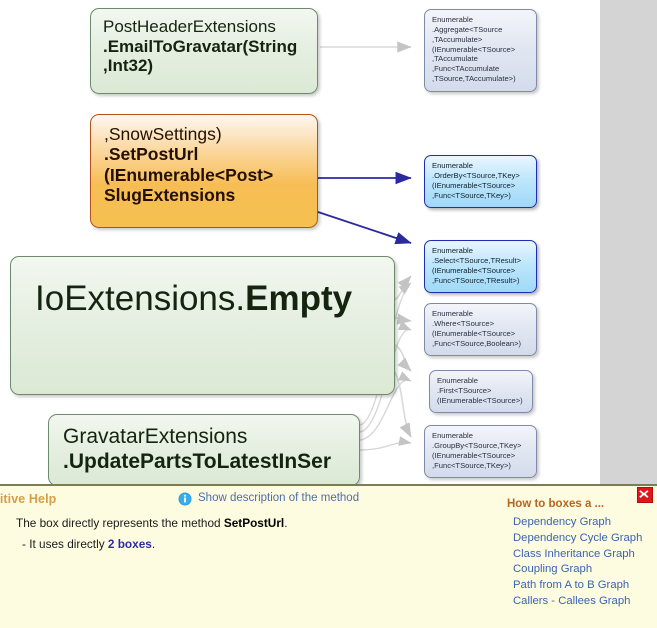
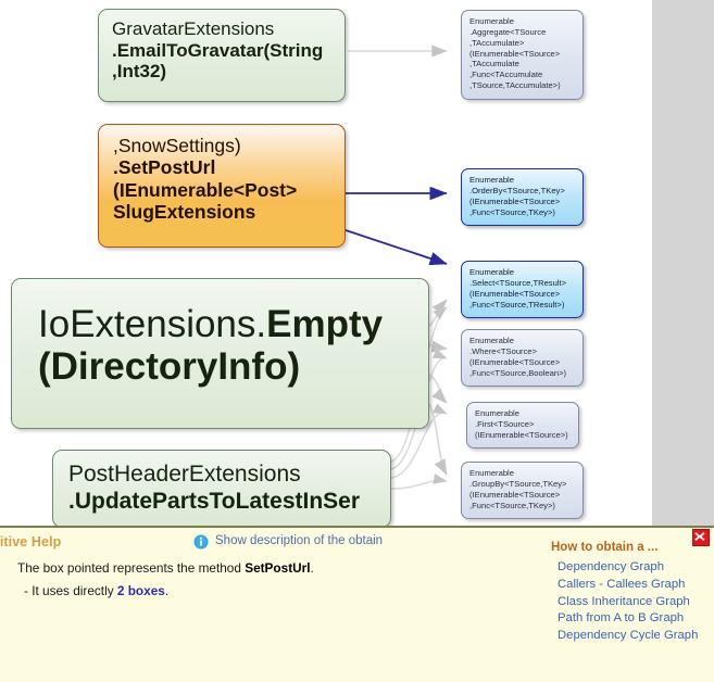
- PostHeaderExtensions
+ GravatarExtensions
  .EmailToGravatar(String
  ,Int32)
  ,SnowSettings)
  .SetPostUrl
  (IEnumerable<Post>
  SlugExtensions
  IoExtensions.Empty
+ (DirectoryInfo)
- GravatarExtensions
+ PostHeaderExtensions
  .UpdatePartsToLatestInSer
  Enumerable
  .Aggregate<TSource
  ,TAccumulate>
  (IEnumerable<TSource>
  ,TAccumulate
  ,Func<TAccumulate
  ,TSource,TAccumulate>)
  Enumerable
  .OrderBy<TSource,TKey>
  (IEnumerable<TSource>
  ,Func<TSource,TKey>)
  Enumerable
  .Select<TSource,TResult>
  (IEnumerable<TSource>
  ,Func<TSource,TResult>)
  Enumerable
  .Where<TSource>
  (IEnumerable<TSource>
  ,Func<TSource,Boolean>)
  Enumerable
  .First<TSource>
  (IEnumerable<TSource>)
  Enumerable
  .GroupBy<TSource,TKey>
  (IEnumerable<TSource>
  ,Func<TSource,TKey>)
  itive Help
- Show description of the method
+ Show description of the obtain
- The box directly represents the method SetPostUrl.
+ The box pointed represents the method SetPostUrl.
  - It uses directly 2 boxes.
- How to boxes a ...
+ How to obtain a ...
  Dependency Graph
- Dependency Cycle Graph
+ Callers - Callees Graph
  Class Inheritance Graph
- Coupling Graph
  Path from A to B Graph
- Callers - Callees Graph
+ Dependency Cycle Graph
